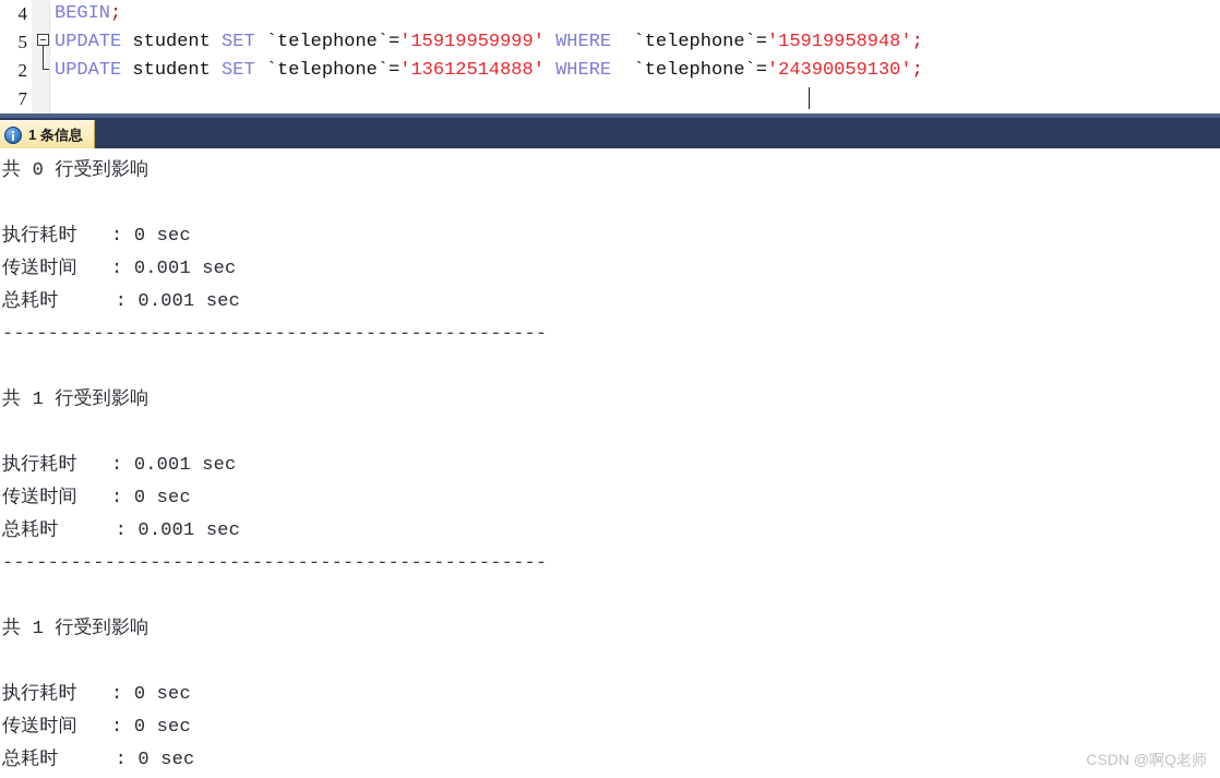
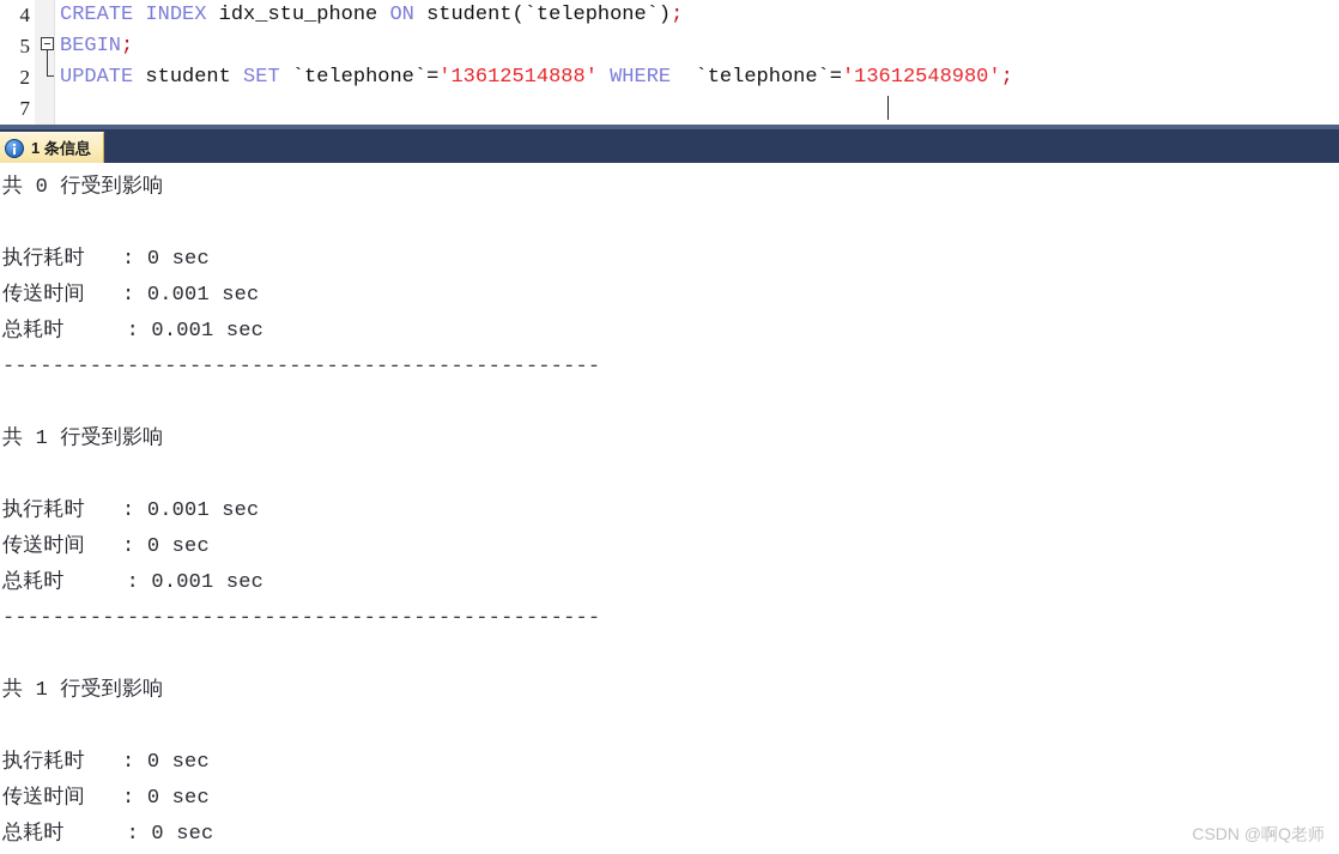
  4
  5
  2
  7
+ CREATE INDEX idx_stu_phone ON student(`telephone`);
  BEGIN;
- UPDATE student SET `telephone`='15919959999' WHERE `telephone`='15919958948';
- UPDATE student SET `telephone`='13612514888' WHERE `telephone`='24390059130';
+ UPDATE student SET `telephone`='13612514888' WHERE `telephone`='13612548980';
  1 条信息
  共 0 行受到影响
  执行耗时 : 0 sec
  传送时间 : 0.001 sec
  总耗时 : 0.001 sec
  ------------------------------------------------
  共 1 行受到影响
  执行耗时 : 0.001 sec
  传送时间 : 0 sec
  总耗时 : 0.001 sec
  ------------------------------------------------
  共 1 行受到影响
  执行耗时 : 0 sec
  传送时间 : 0 sec
  总耗时 : 0 sec
  CSDN @啊Q老师
